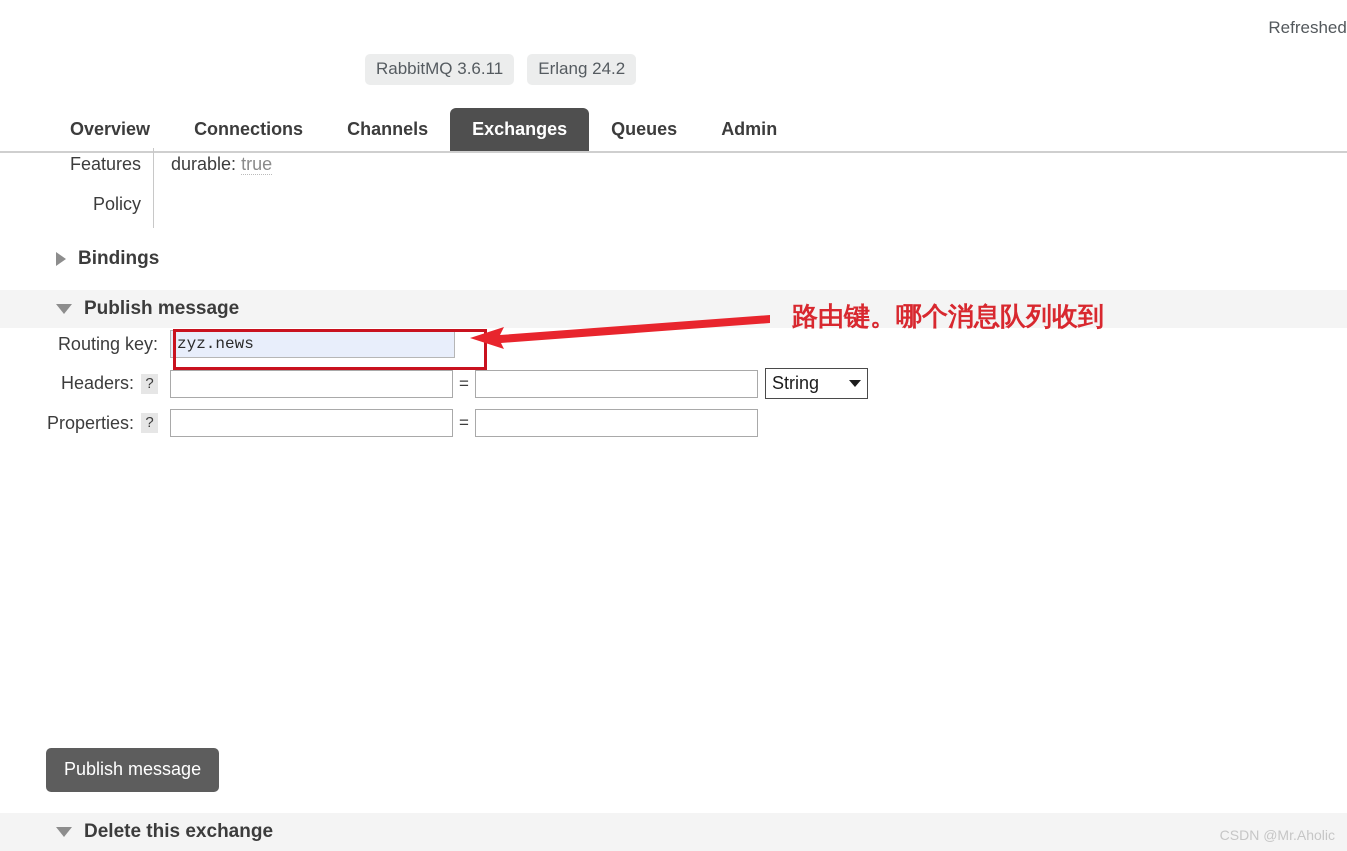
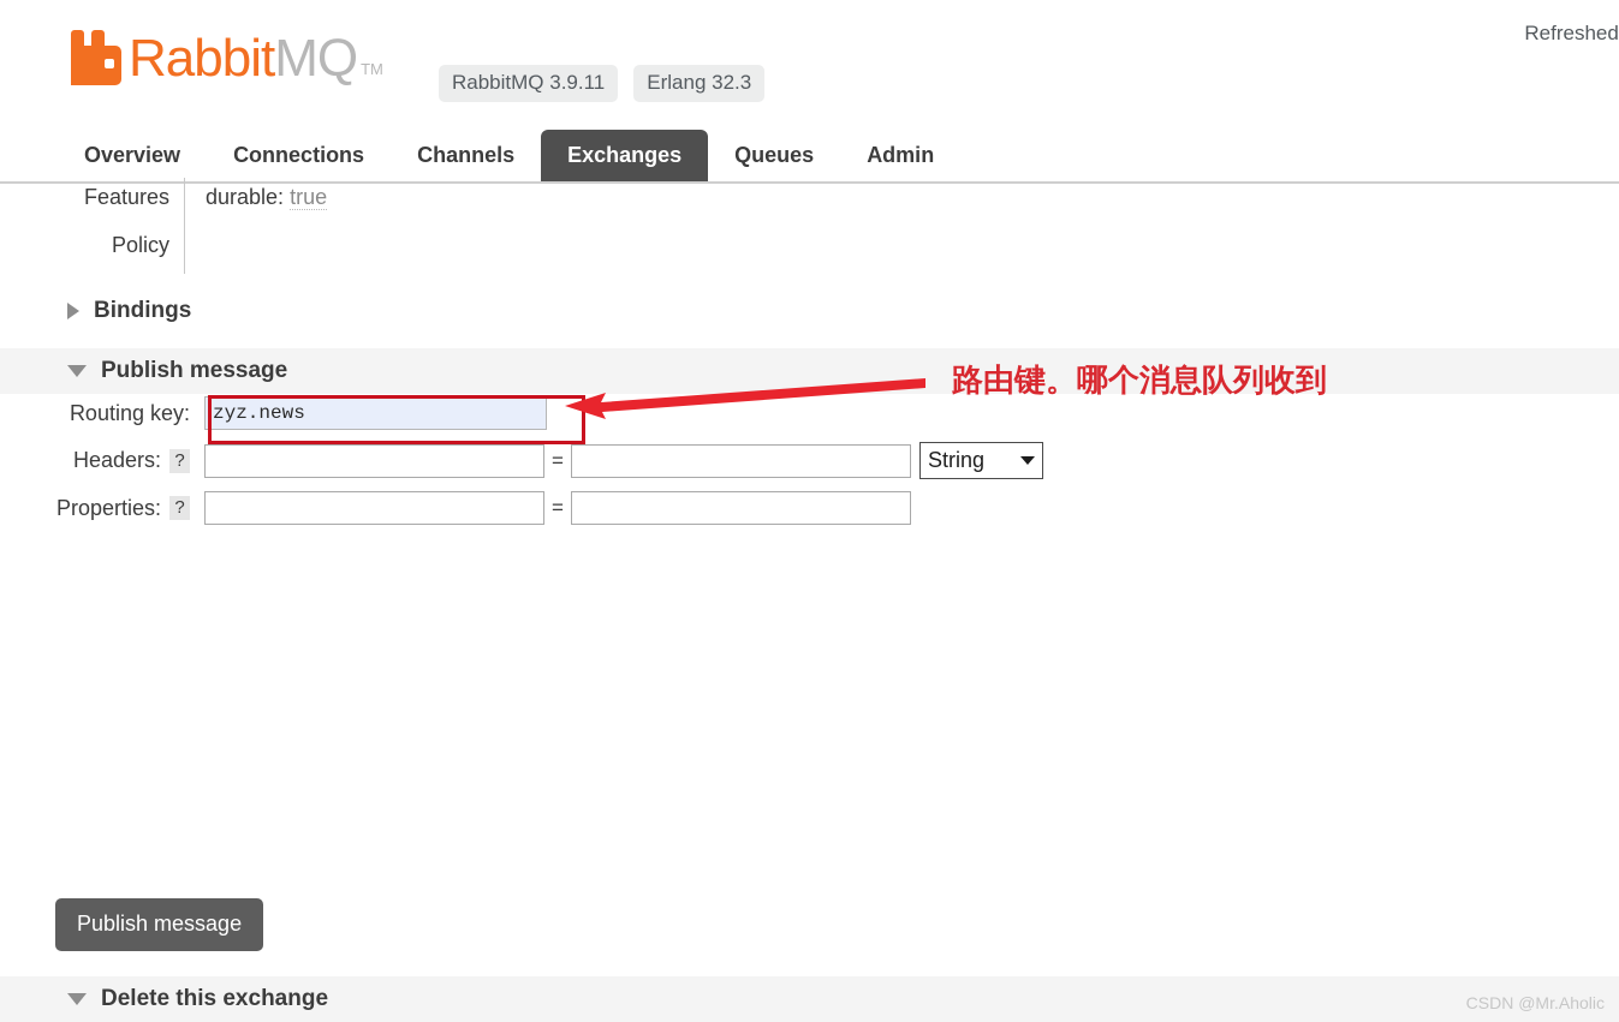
+ RabbitMQ
+ TM
- RabbitMQ 3.6.11
+ RabbitMQ 3.9.11
- Erlang 24.2
+ Erlang 32.3
  Refreshed
  Overview
  Connections
  Channels
  Exchanges
  Queues
  Admin
  Features
  durable: true
  Policy
  Bindings
  Publish message
  Routing key:
  zyz.news
  Headers:
  ?
  =
  String
  Properties:
  ?
  =
  Publish message
  Delete this exchange
  路由键。哪个消息队列收到
  CSDN @Mr.Aholic
